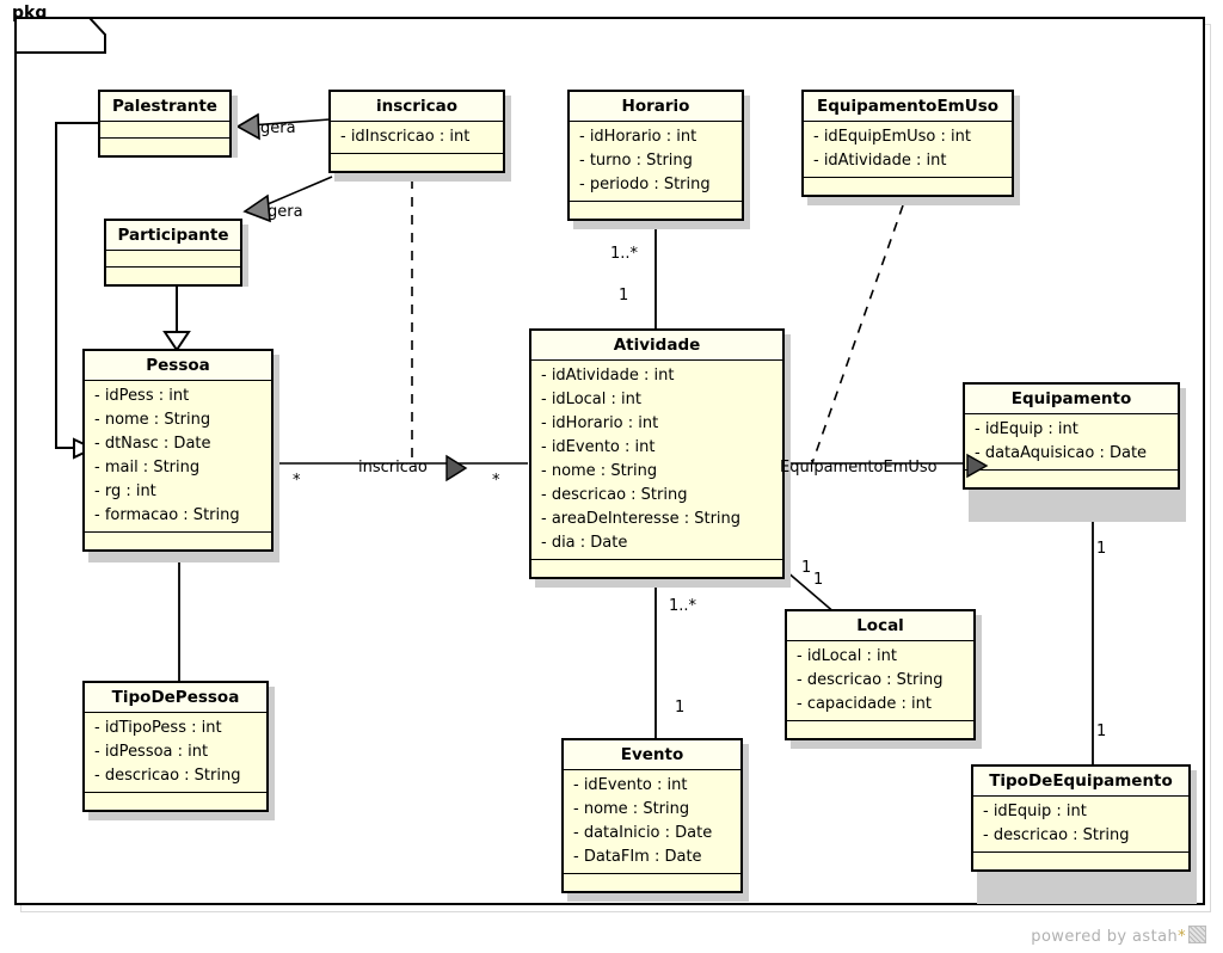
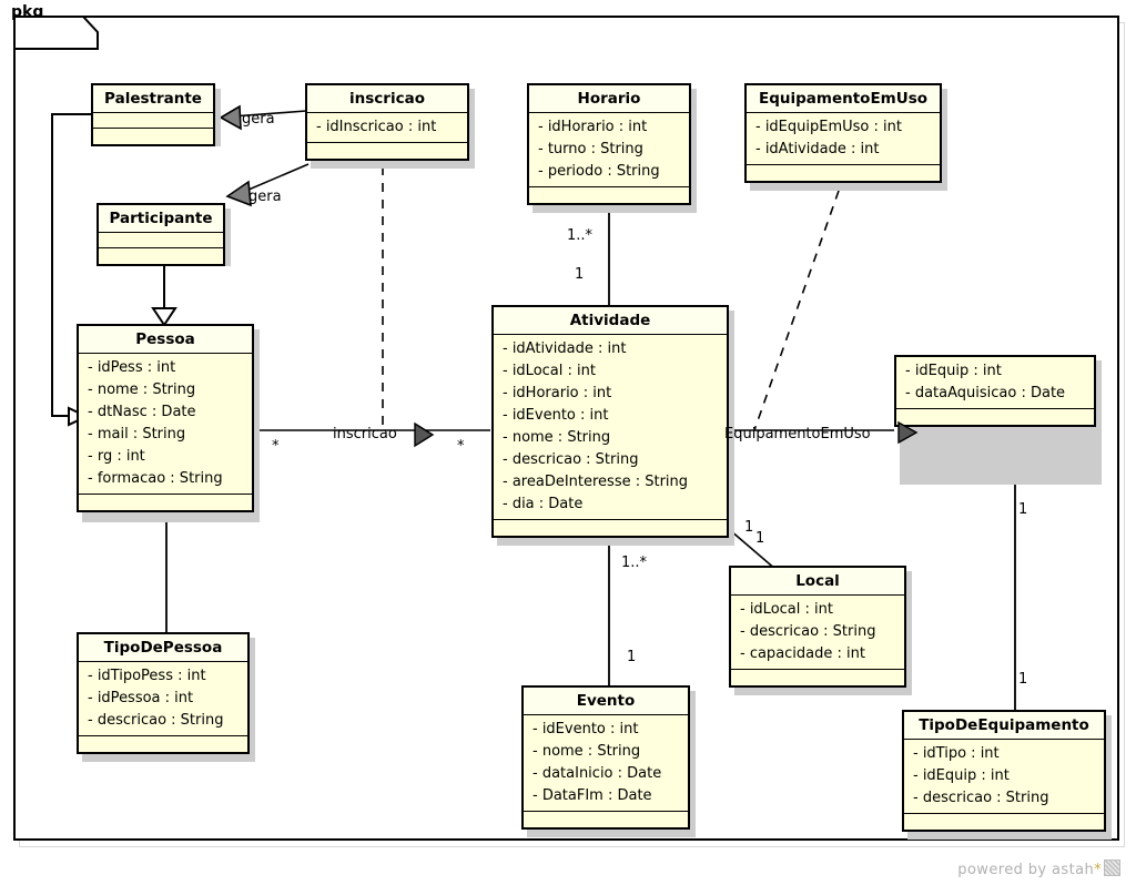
  pkg
  Palestrante
  inscricao
  - idInscricao : int
  Horario
  - idHorario : int
  - turno : String
  - periodo : String
  EquipamentoEmUso
  - idEquipEmUso : int
  - idAtividade : int
  Participante
  Pessoa
  - idPess : int
  - nome : String
  - dtNasc : Date
  - mail : String
  - rg : int
  - formacao : String
  Atividade
  - idAtividade : int
  - idLocal : int
  - idHorario : int
  - idEvento : int
  - nome : String
  - descricao : String
  - areaDeInteresse : String
  - dia : Date
- Equipamento
  - idEquip : int
  - dataAquisicao : Date
  Local
  - idLocal : int
  - descricao : String
  - capacidade : int
  TipoDePessoa
  - idTipoPess : int
  - idPessoa : int
  - descricao : String
  Evento
  - idEvento : int
  - nome : String
  - dataInicio : Date
  - DataFIm : Date
  TipoDeEquipamento
+ - idTipo : int
  - idEquip : int
  - descricao : String
  gera
  gera
  inscricao
  EquipamentoEmUso
  1..*
  1
  1..*
  1
  1
  1
  1
  1
  *
  *
  powered by astah*
